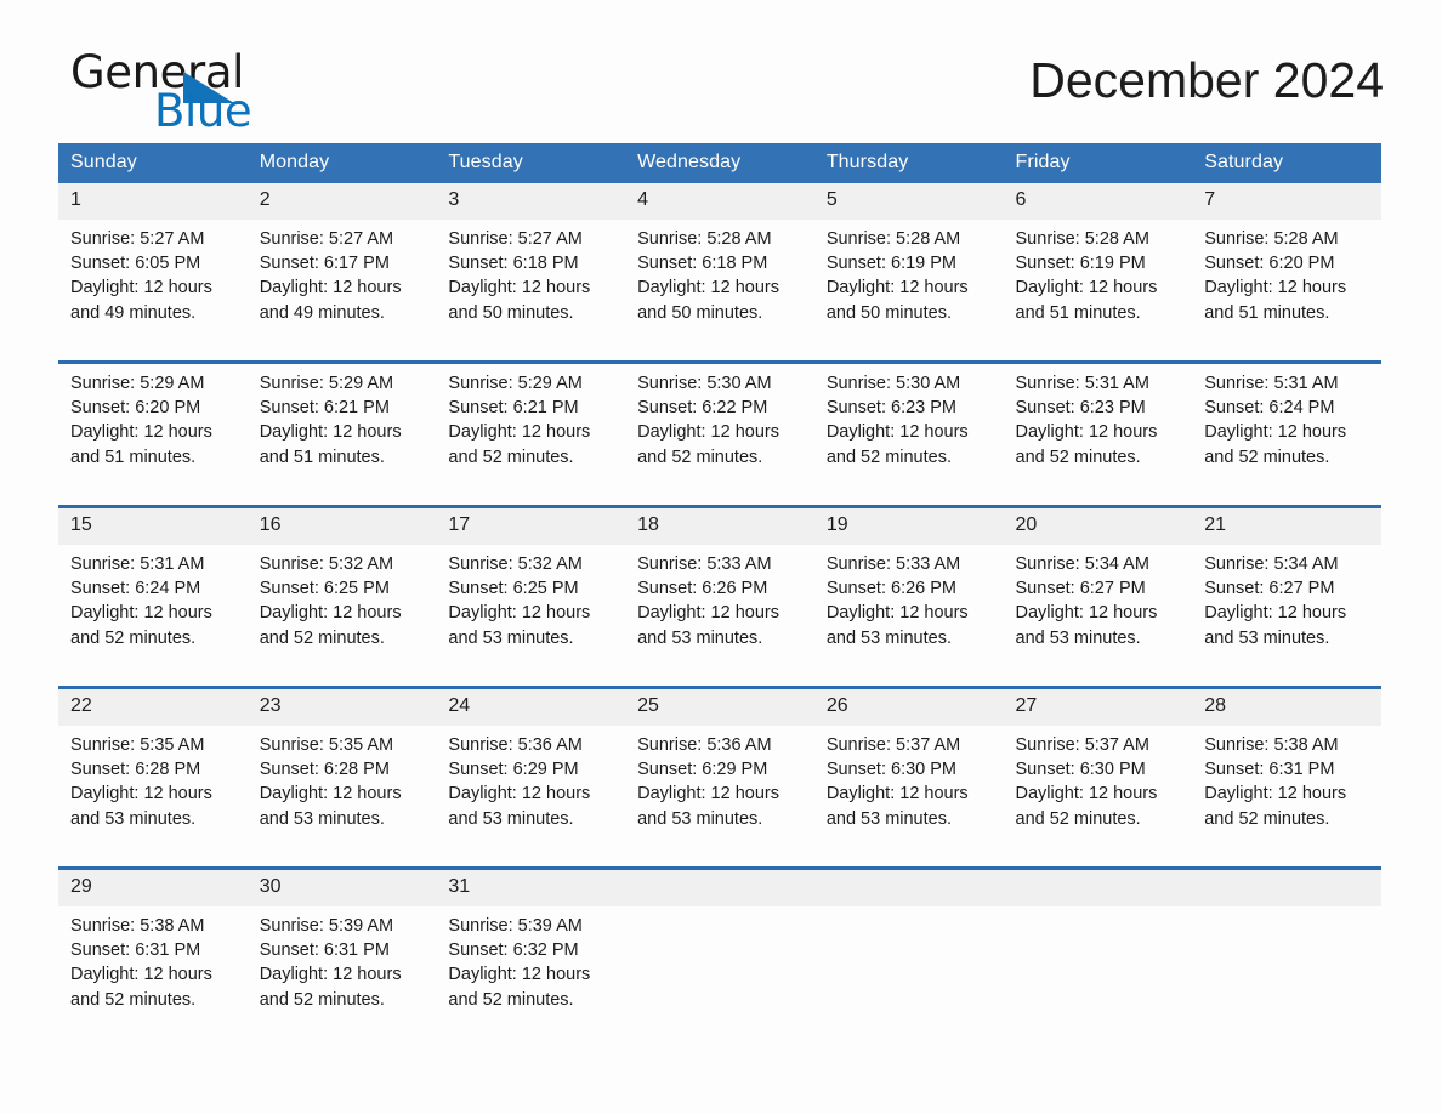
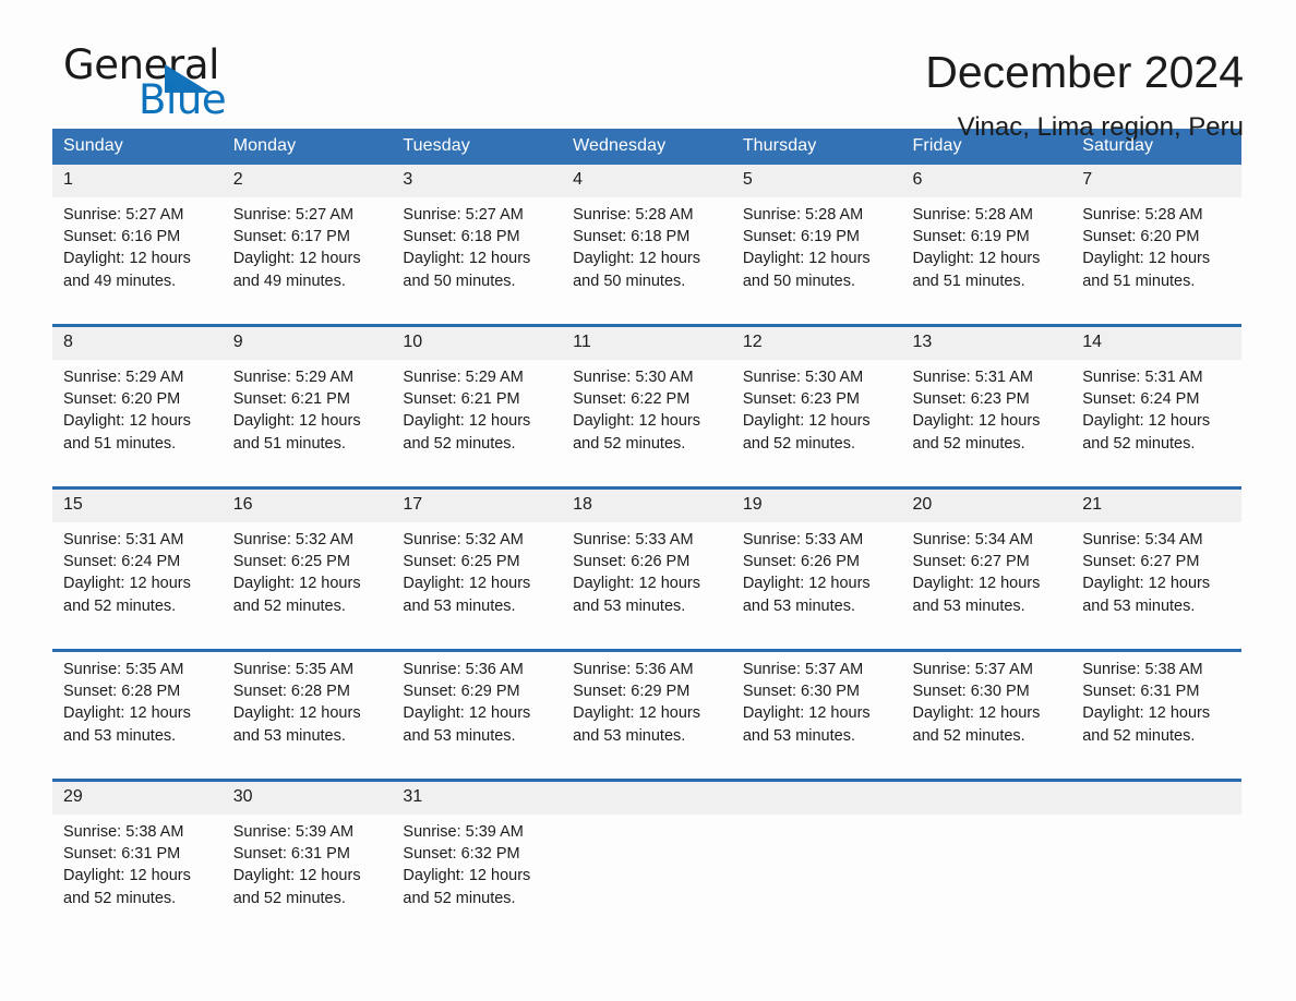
  General
  Blue
  December 2024
+ Vinac, Lima region, Peru
  Sunday	Monday	Tuesday	Wednesday	Thursday	Friday	Saturday
  1	2	3	4	5	6	7
- Sunrise: 5:27 AMSunset: 6:05 PMDaylight: 12 hours and 49 minutes.	Sunrise: 5:27 AMSunset: 6:17 PMDaylight: 12 hours and 49 minutes.	Sunrise: 5:27 AMSunset: 6:18 PMDaylight: 12 hours and 50 minutes.	Sunrise: 5:28 AMSunset: 6:18 PMDaylight: 12 hours and 50 minutes.	Sunrise: 5:28 AMSunset: 6:19 PMDaylight: 12 hours and 50 minutes.	Sunrise: 5:28 AMSunset: 6:19 PMDaylight: 12 hours and 51 minutes.	Sunrise: 5:28 AMSunset: 6:20 PMDaylight: 12 hours and 51 minutes.
+ Sunrise: 5:27 AMSunset: 6:16 PMDaylight: 12 hours and 49 minutes.	Sunrise: 5:27 AMSunset: 6:17 PMDaylight: 12 hours and 49 minutes.	Sunrise: 5:27 AMSunset: 6:18 PMDaylight: 12 hours and 50 minutes.	Sunrise: 5:28 AMSunset: 6:18 PMDaylight: 12 hours and 50 minutes.	Sunrise: 5:28 AMSunset: 6:19 PMDaylight: 12 hours and 50 minutes.	Sunrise: 5:28 AMSunset: 6:19 PMDaylight: 12 hours and 51 minutes.	Sunrise: 5:28 AMSunset: 6:20 PMDaylight: 12 hours and 51 minutes.
+ 8	9	10	11	12	13	14
  Sunrise: 5:29 AMSunset: 6:20 PMDaylight: 12 hours and 51 minutes.	Sunrise: 5:29 AMSunset: 6:21 PMDaylight: 12 hours and 51 minutes.	Sunrise: 5:29 AMSunset: 6:21 PMDaylight: 12 hours and 52 minutes.	Sunrise: 5:30 AMSunset: 6:22 PMDaylight: 12 hours and 52 minutes.	Sunrise: 5:30 AMSunset: 6:23 PMDaylight: 12 hours and 52 minutes.	Sunrise: 5:31 AMSunset: 6:23 PMDaylight: 12 hours and 52 minutes.	Sunrise: 5:31 AMSunset: 6:24 PMDaylight: 12 hours and 52 minutes.
  15	16	17	18	19	20	21
  Sunrise: 5:31 AMSunset: 6:24 PMDaylight: 12 hours and 52 minutes.	Sunrise: 5:32 AMSunset: 6:25 PMDaylight: 12 hours and 52 minutes.	Sunrise: 5:32 AMSunset: 6:25 PMDaylight: 12 hours and 53 minutes.	Sunrise: 5:33 AMSunset: 6:26 PMDaylight: 12 hours and 53 minutes.	Sunrise: 5:33 AMSunset: 6:26 PMDaylight: 12 hours and 53 minutes.	Sunrise: 5:34 AMSunset: 6:27 PMDaylight: 12 hours and 53 minutes.	Sunrise: 5:34 AMSunset: 6:27 PMDaylight: 12 hours and 53 minutes.
- 22	23	24	25	26	27	28
  Sunrise: 5:35 AMSunset: 6:28 PMDaylight: 12 hours and 53 minutes.	Sunrise: 5:35 AMSunset: 6:28 PMDaylight: 12 hours and 53 minutes.	Sunrise: 5:36 AMSunset: 6:29 PMDaylight: 12 hours and 53 minutes.	Sunrise: 5:36 AMSunset: 6:29 PMDaylight: 12 hours and 53 minutes.	Sunrise: 5:37 AMSunset: 6:30 PMDaylight: 12 hours and 53 minutes.	Sunrise: 5:37 AMSunset: 6:30 PMDaylight: 12 hours and 52 minutes.	Sunrise: 5:38 AMSunset: 6:31 PMDaylight: 12 hours and 52 minutes.
  29	30	31
  Sunrise: 5:38 AMSunset: 6:31 PMDaylight: 12 hours and 52 minutes.	Sunrise: 5:39 AMSunset: 6:31 PMDaylight: 12 hours and 52 minutes.	Sunrise: 5:39 AMSunset: 6:32 PMDaylight: 12 hours and 52 minutes.
